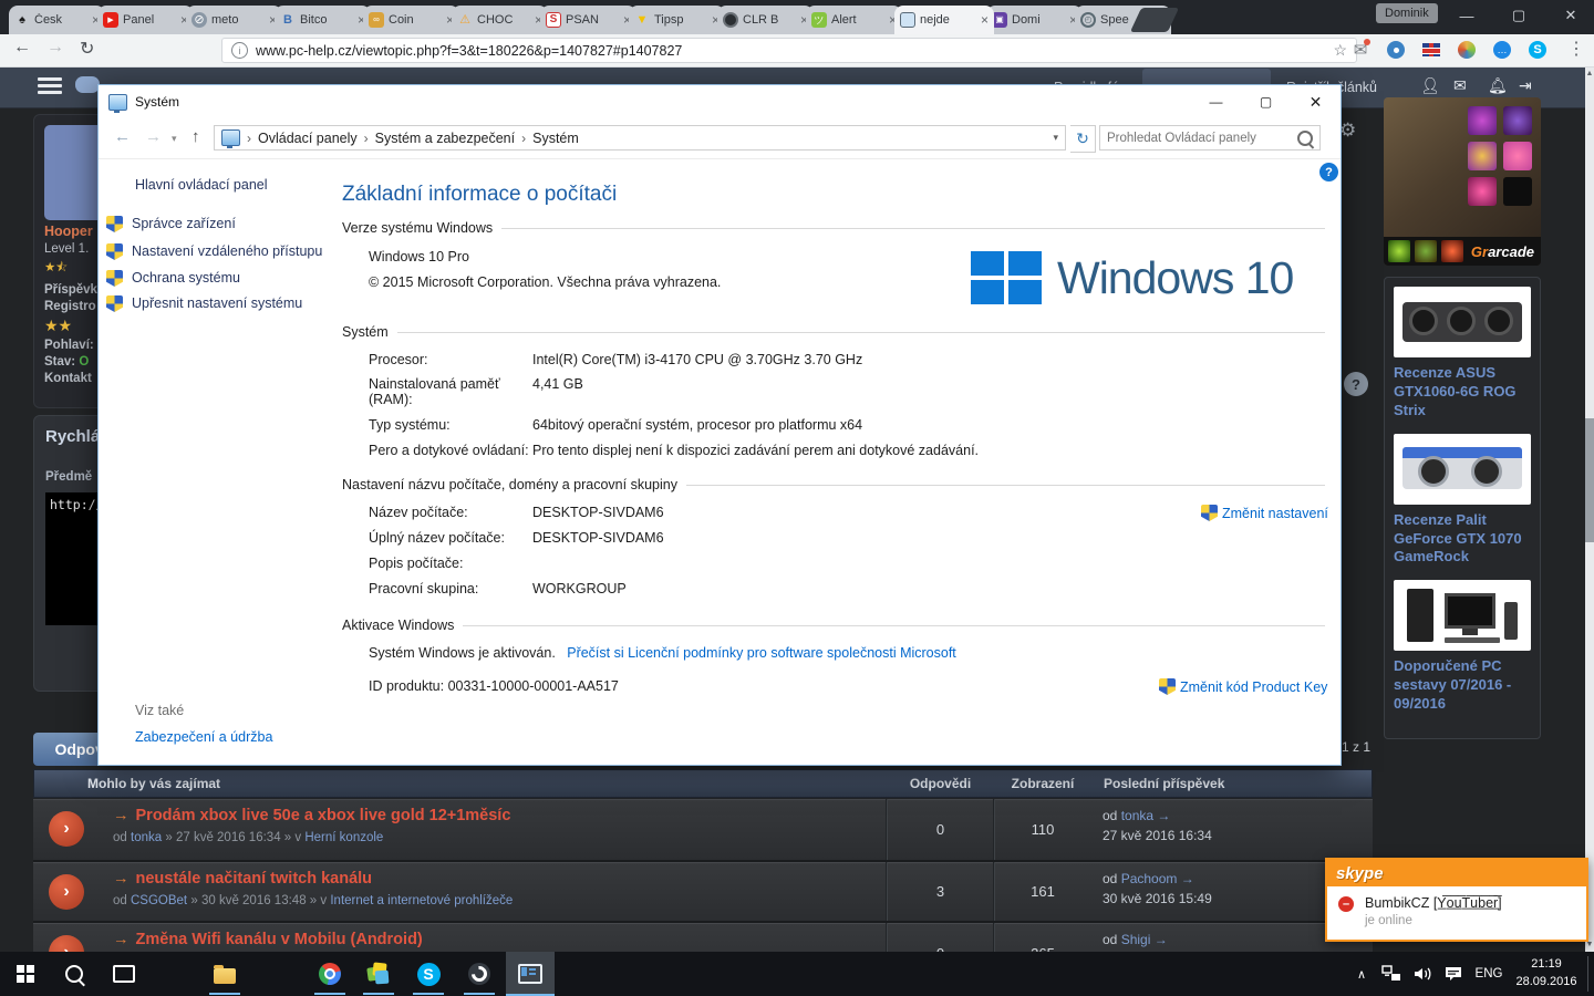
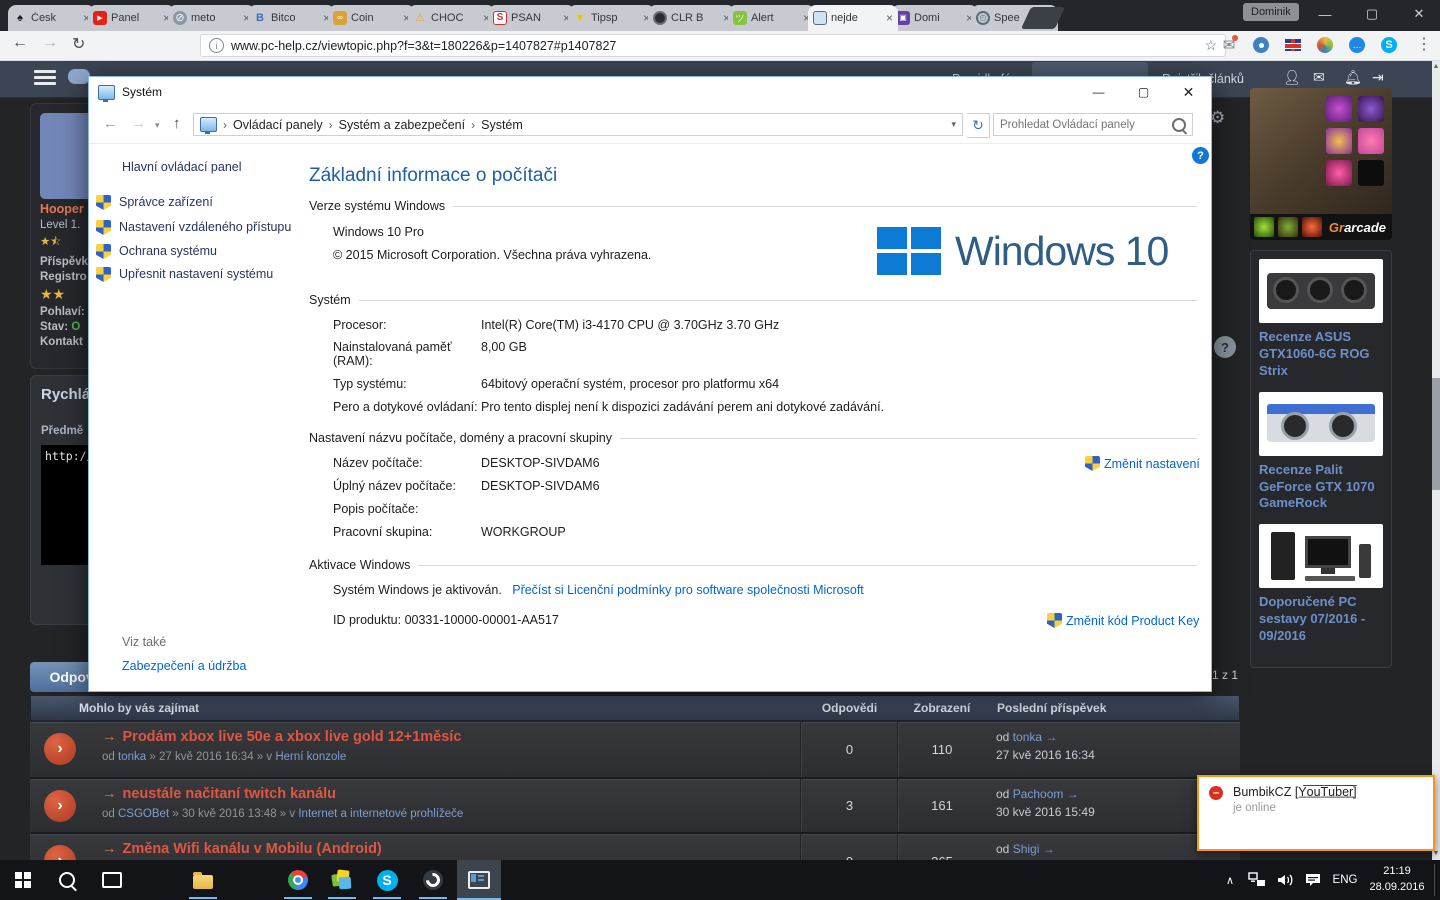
  👤︎
  ✉
  🔔︎
  ⇥
  Hooper
  Level 1.
  ★⯪
  Příspěvk
  Registro
  ★★
  Pohlaví:
  Stav: O
  Kontakt
  Rychlá
  Předmě
  http:/
  1 z 1
  ⚙
  ?
  Mohlo by vás zajímat
  Odpovědi
  Zobrazení
  Poslední příspěvek
  ›
  → Prodám xbox live 50e a xbox live gold 12+1měsíc
  od tonka » 27 kvě 2016 16:34 » v Herní konzole
  0
  110
  od tonka →
  27 kvě 2016 16:34
  ›
  → neustále načitaní twitch kanálu
  od CSGOBet » 30 kvě 2016 13:48 » v Internet a internetové prohlížeče
  3
  161
  od Pachoom →
  30 kvě 2016 15:49
  → Změna Wifi kanálu v Mobilu (Android)
  od Shigi →
  Gr
  arcade
  Recenze ASUS GTX1060-6G ROG Strix
  Recenze Palit GeForce GTX 1070 GameRock
  Doporučené PC sestavy 07/2016 - 09/2016
  Systém
  —
  ▢
  ✕
  ←
  →
  ▾
  ↑
  ›
  Ovládací panely
  ›
  Systém a zabezpečení
  ›
  Systém
  ▾
  ↻
  Prohledat Ovládací panely
  Hlavní ovládací panel
  Správce zařízení
  Nastavení vzdáleného přístupu
  Ochrana systému
  Upřesnit nastavení systému
  Viz také
  Zabezpečení a údržba
  ?
  Základní informace o počítači
  Verze systému Windows
  Windows 10 Pro
  © 2015 Microsoft Corporation. Všechna práva vyhrazena.
  Windows 10
  Systém
  Procesor:
  Intel(R) Core(TM) i3-4170 CPU @ 3.70GHz 3.70 GHz
  Nainstalovaná paměť (RAM):
- 4,41 GB
+ 8,00 GB
  Typ systému:
  64bitový operační systém, procesor pro platformu x64
  Pero a dotykové ovládaní:
  Pro tento displej není k dispozici zadávání perem ani dotykové zadávání.
  Nastavení názvu počítače, domény a pracovní skupiny
  Název počítače:
  DESKTOP-SIVDAM6
  Úplný název počítače:
  DESKTOP-SIVDAM6
  Popis počítače:
  Pracovní skupina:
  WORKGROUP
  Změnit nastavení
  Aktivace Windows
  Systém Windows je aktivován. Přečíst si Licenční podmínky pro software společnosti Microsoft
  ID produktu: 00331-10000-00001-AA517
  Změnit kód Product Key
  ♠
  Česk
  ×
  Panel
  ×
  ⊘
  meto
  ×
  B
  Bitco
  ×
  ∞
  Coin
  ×
  ⚠
  CHOC
  ×
  S
  PSAN
  ×
  ▼
  Tipsp
  ×
  CLR B
  ×
  ツ
  Alert
  ×
  nejde
  ×
  ▣
  Domi
  ×
  ◴
  Spee
  Dominik
  —
  ▢
  ✕
  ←
  →
  ↻
  i
  www.pc-help.cz/viewtopic.php?f=3&t=180226&p=1407827#p1407827
  ☆
  ✉
  …
  S
  ⋮
- skype
  –
  BumbikCZ [Y̲̅o̲̅u̲̅T̲̅u̲̅b̲̅e̲̅r̲̅]
  je online
  S
  ∧
  ENG
  21:19
  28.09.2016
